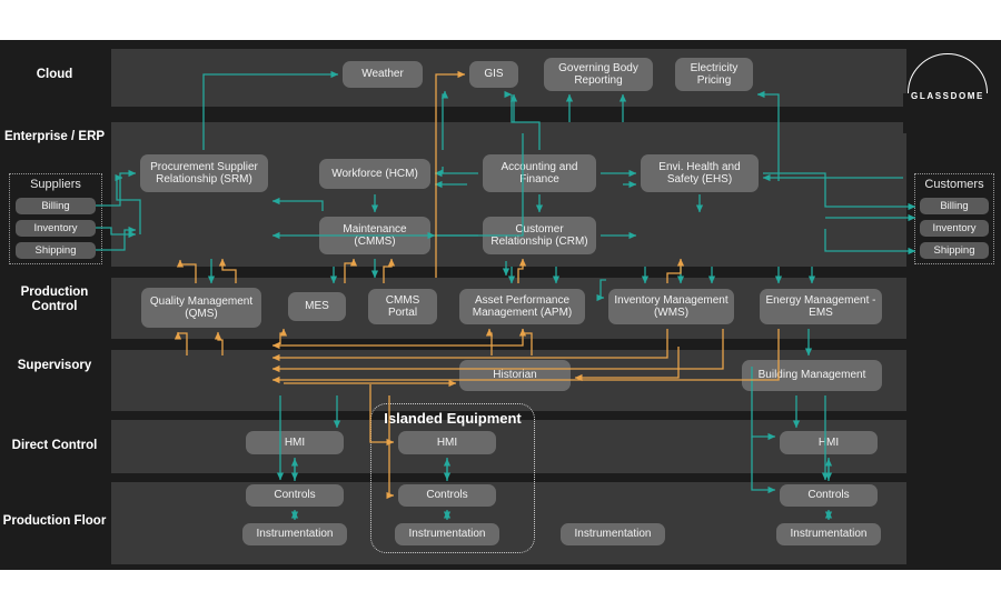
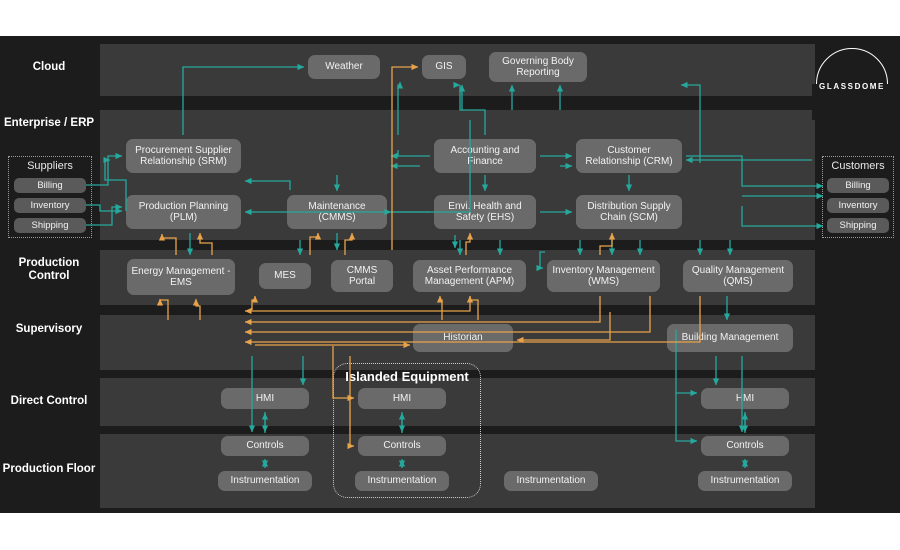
  Cloud
  Enterprise / ERP
  Production
  Control
  Supervisory
  Direct Control
  Production Floor
  Suppliers
  Billing
  Inventory
  Shipping
  Customers
  Billing
  Inventory
  Shipping
  Weather
  GIS
  Governing Body Reporting
- Electricity Pricing
  Procurement Supplier Relationship (SRM)
- Workforce (HCM)
  Accunting and inance
- Envi. Health and Safety (EHS)
+ Customer Relationship (CRM)
+ Production Planning (PLM)
  Maintenance (CMMS)
- Customer Relationship (CRM)
+ Envi. Health and Safety (EHS)
+ Distribution Supply Chain (SCM)
- Quality Management (QMS)
+ Energy Management - EMS
  MES
  CMMS Portal
  Asset Performance Management (APM)
  Inventory Management (WMS)
- Energy Management - EMS
+ Quality Management (QMS)
  Historian
  Building Management
  Islanded Equipment
  HMI
  HMI
  HMI
  Controls
  Instrumentation
  Controls
  Instrumentation
  Instrumentation
  Controls
  Instrumentation
  GLASSDOME
